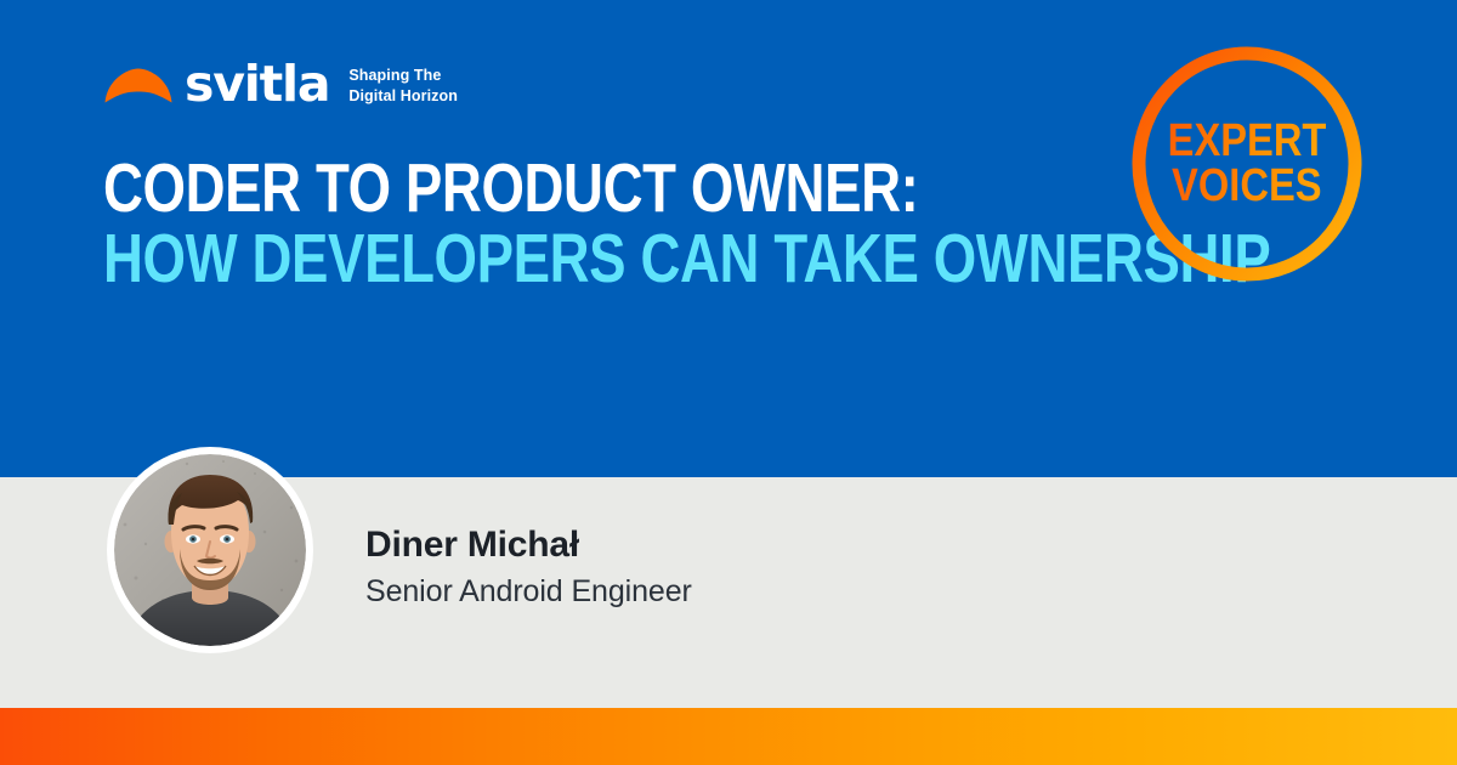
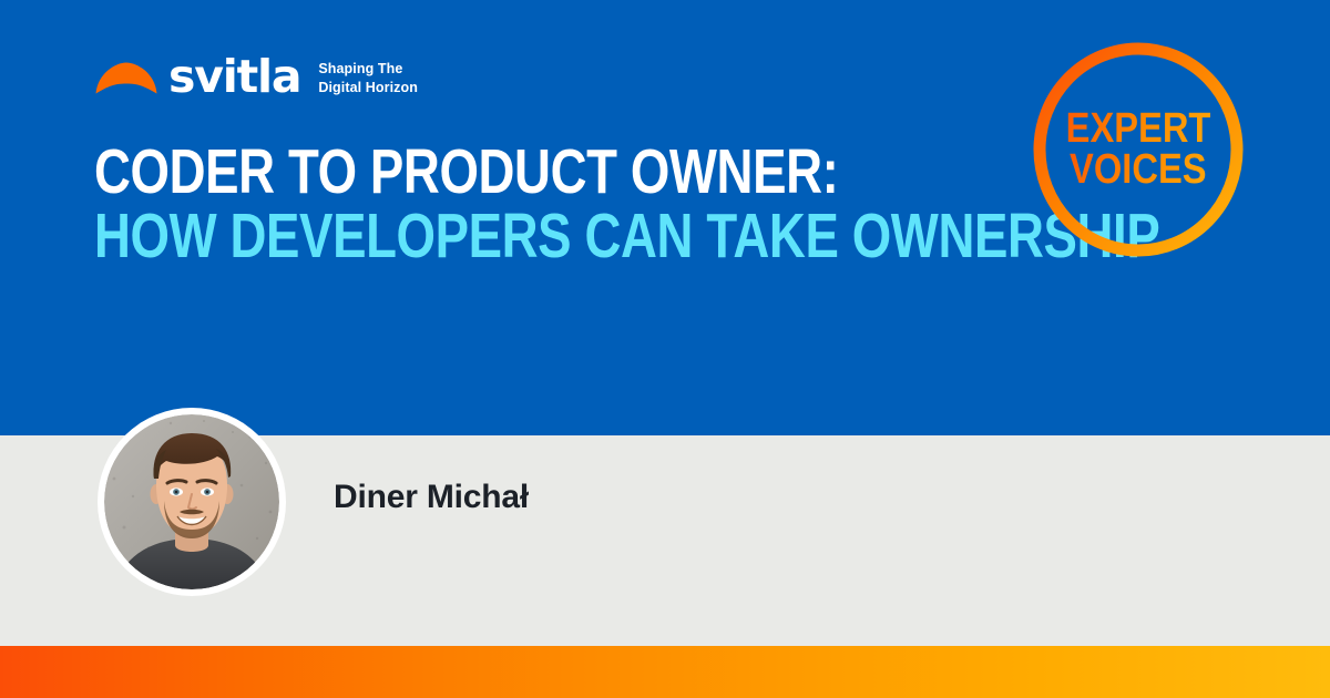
  svitla
  Shaping The
  Digital Horizon
  CODER TO PRODUCT OWNER:
  HOW DEVELOPERS CAN TAKE OWNER
  EXPERT
  VOICES
  Diner Michał
- Senior Android Engineer
